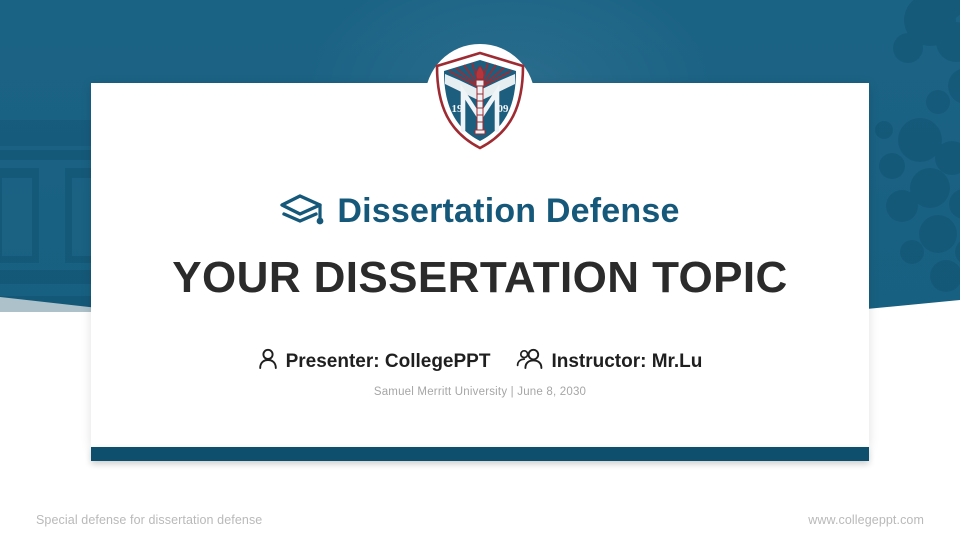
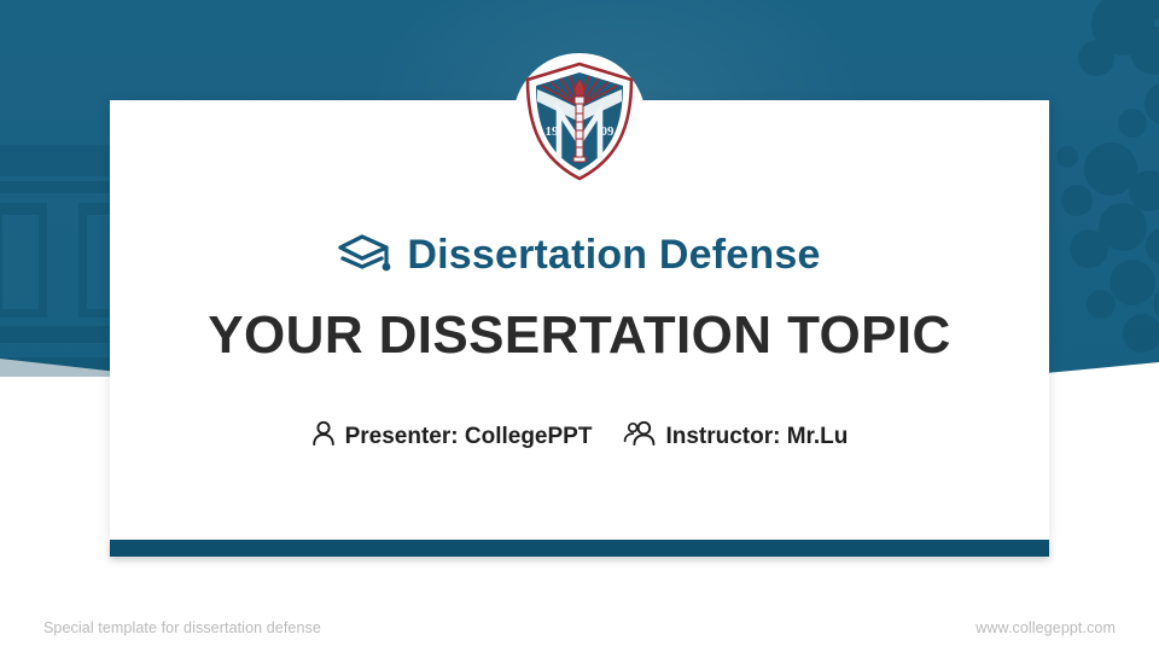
  19
  09
  Dissertation Defense
  YOUR DISSERTATION TOPIC
  Presenter: CollegePPT
  Instructor: Mr.Lu
- Samuel Merritt University | June 8, 2030
- Special defense for dissertation defense
+ Special template for dissertation defense
  www.collegeppt.com
